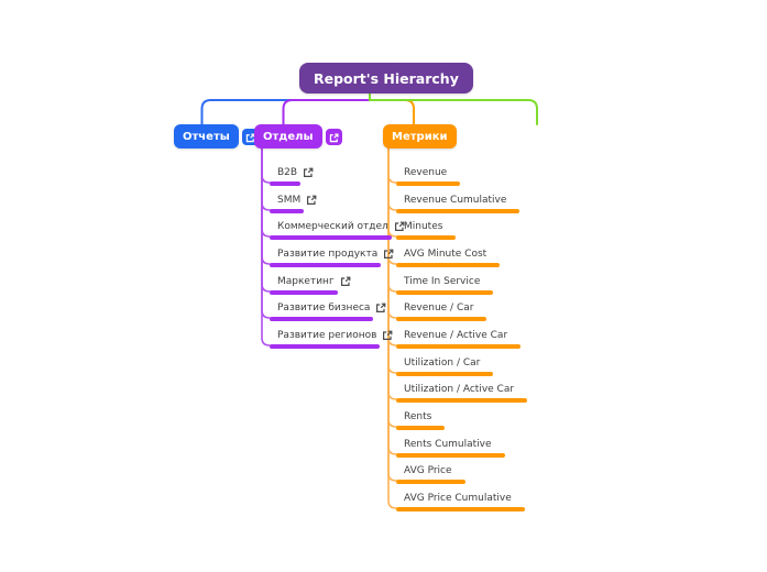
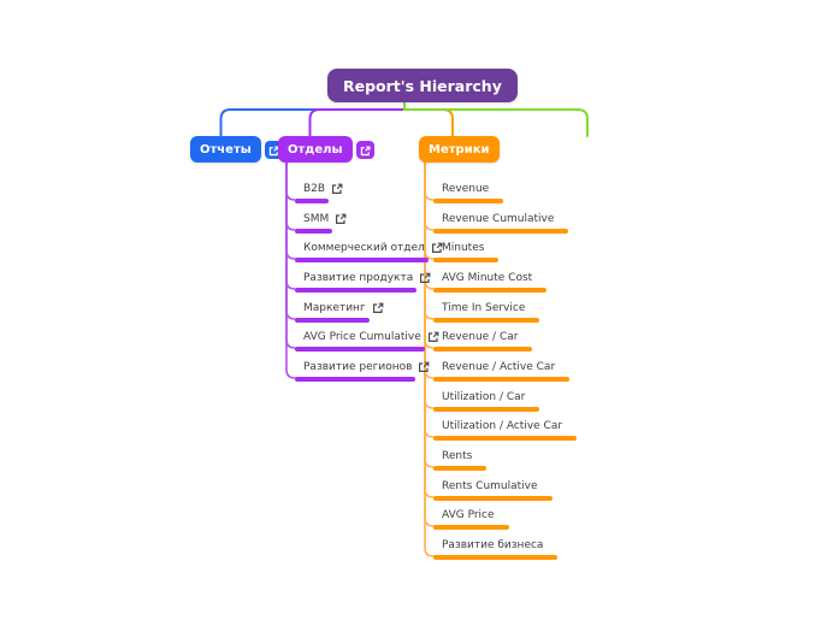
  Report's Hierarchy
  Отчеты
  Отделы
  Метрики
  B2B
  SMM
  Коммерческий отдел
  Развитие продукта
  Маркетинг
- Развитие бизнеса
+ AVG Price Cumulative
  Развитие регионов
  Revenue
  Revenue Cumulative
  Minutes
  AVG Minute Cost
  Time In Service
  Revenue / Car
  Revenue / Active Car
  Utilization / Car
  Utilization / Active Car
  Rents
  Rents Cumulative
  AVG Price
- AVG Price Cumulative
+ Развитие бизнеса
